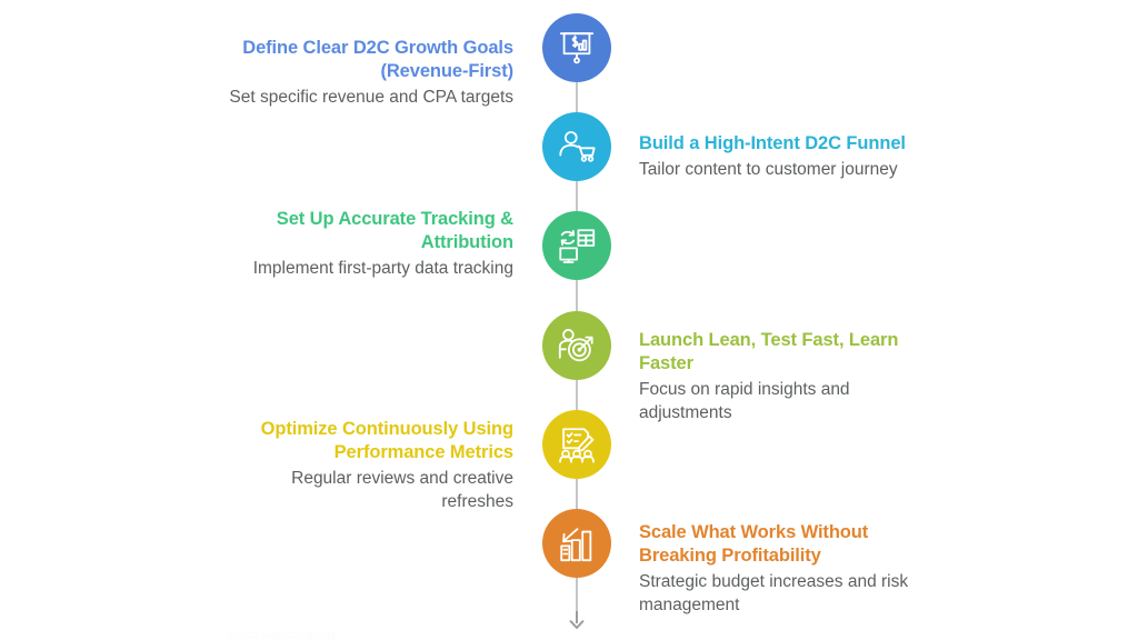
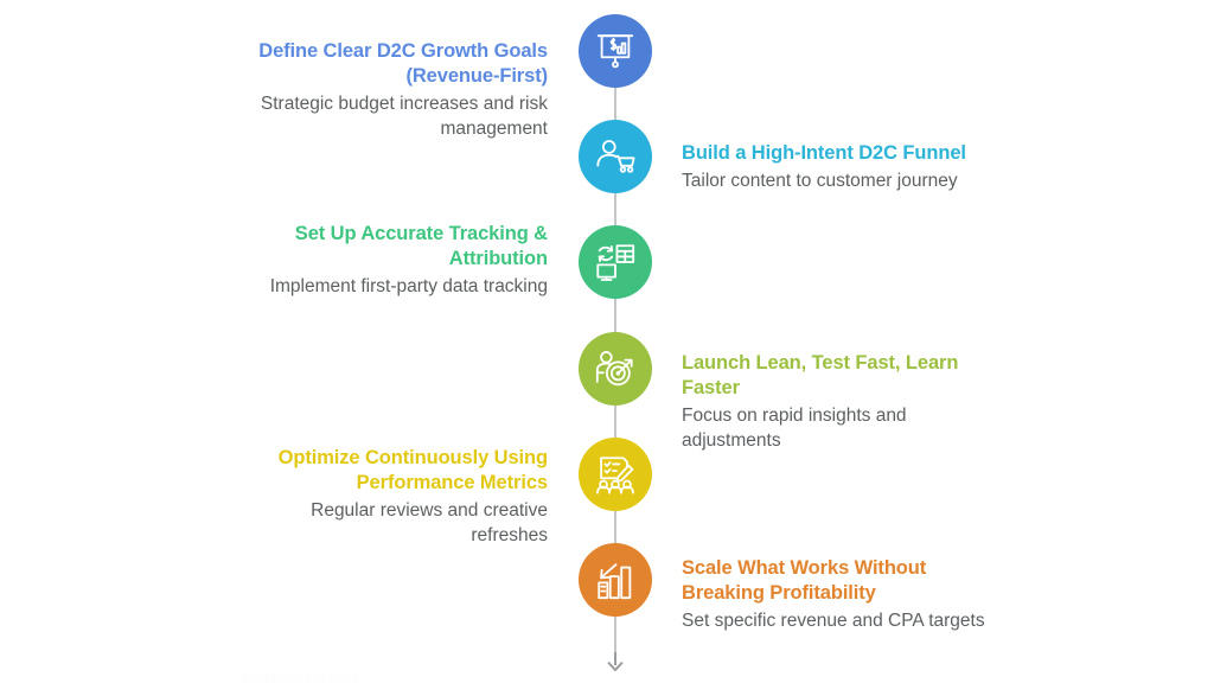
  Define Clear D2C Growth Goals (Revenue-First)
- Set specific revenue and CPA targets
+ Strategic budget increases and risk management
  Build a High-Intent D2C Funnel
  Tailor content to customer journey
  Set Up Accurate Tracking & Attribution
  Implement first-party data tracking
  Launch Lean, Test Fast, Learn Faster
  Focus on rapid insights and adjustments
  Optimize Continuously Using Performance Metrics
  Regular reviews and creative refreshes
  Scale What Works Without Breaking Profitability
- Strategic budget increases and risk management
+ Set specific revenue and CPA targets
